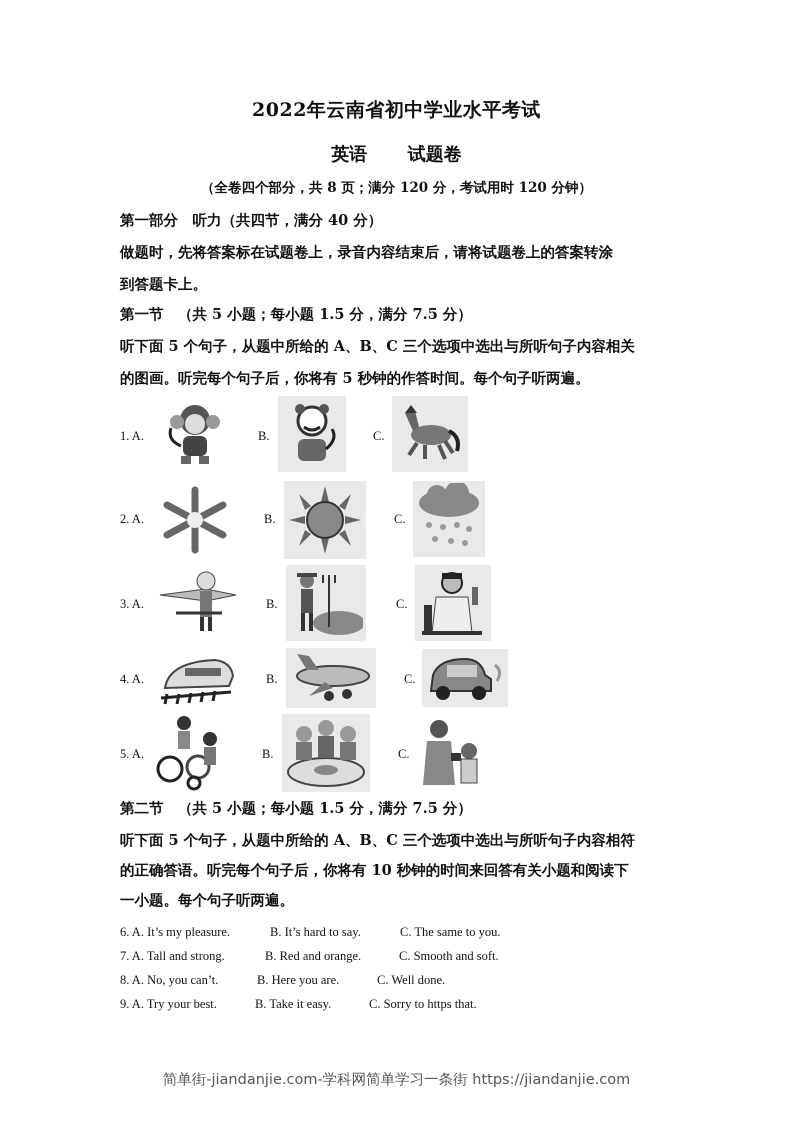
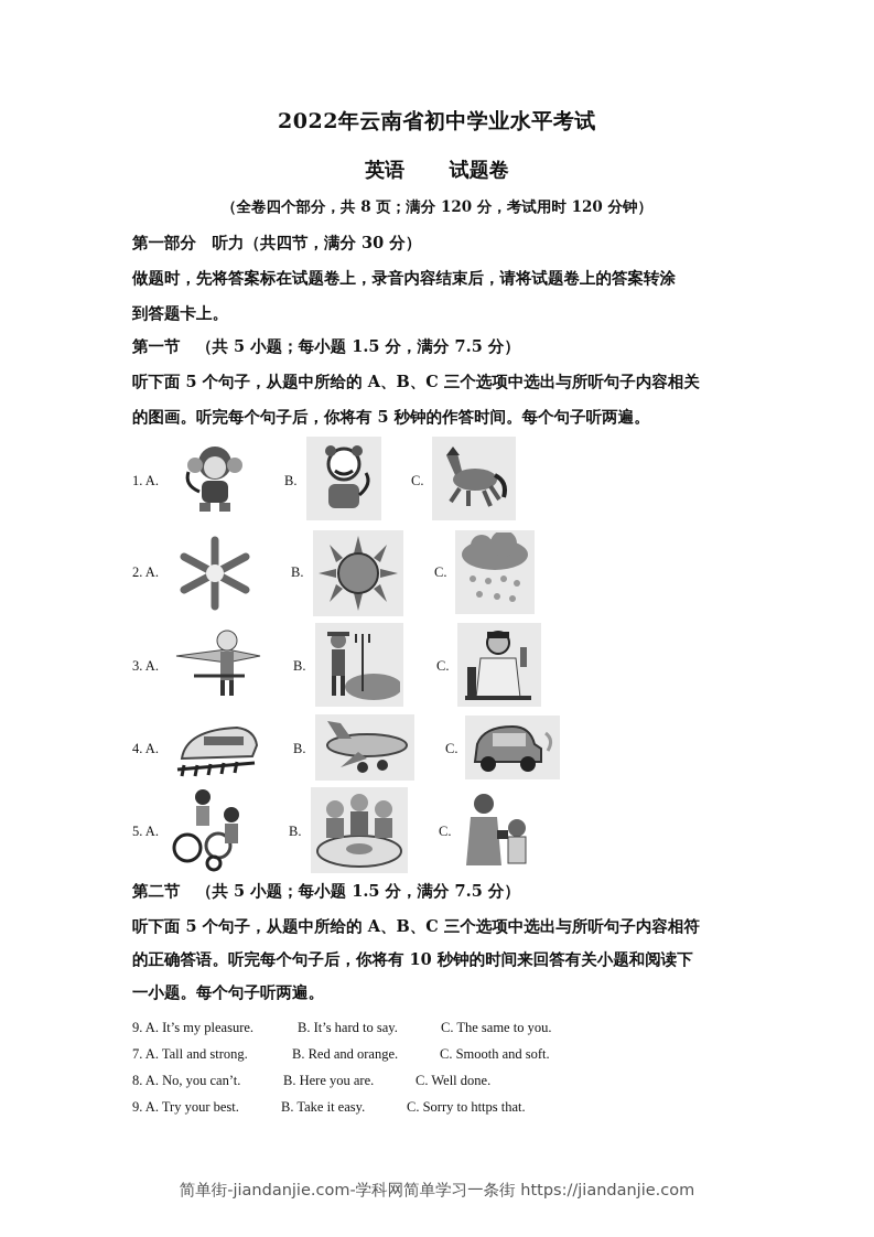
  2022年云南省初中学业水平考试
  英语 试题卷
  （全卷四个部分，共 8 页；满分 120 分，考试用时 120 分钟）
- 第一部分 听力（共四节，满分 40 分）
+ 第一部分 听力（共四节，满分 30 分）
  做题时，先将答案标在试题卷上，录音内容结束后，请将试题卷上的答案转涂
  到答题卡上。
  第一节 （共 5 小题；每小题 1.5 分，满分 7.5 分）
  听下面 5 个句子，从题中所给的 A、B、C 三个选项中选出与所听句子内容相关
  的图画。听完每个句子后，你将有 5 秒钟的作答时间。每个句子听两遍。
  1. A.
  B.
  C.
  2. A.
  B.
  C.
  3. A.
  B.
  C.
  4. A.
  B.
  C.
  5. A.
  B.
  C.
  第二节 （共 5 小题；每小题 1.5 分，满分 7.5 分）
  听下面 5 个句子，从题中所给的 A、B、C 三个选项中选出与所听句子内容相符
  的正确答语。听完每个句子后，你将有 10 秒钟的时间来回答有关小题和阅读下
  一小题。每个句子听两遍。
- 6. A. It’s my pleasure. B. It’s hard to say. C. The same to you.
+ 9. A. It’s my pleasure. B. It’s hard to say. C. The same to you.
  7. A. Tall and strong. B. Red and orange. C. Smooth and soft.
  8. A. No, you can’t. B. Here you are. C. Well done.
  9. A. Try your best. B. Take it easy. C. Sorry to https that.
  简单街-jiandanjie.com-学科网简单学习一条街 https://jiandanjie.com
